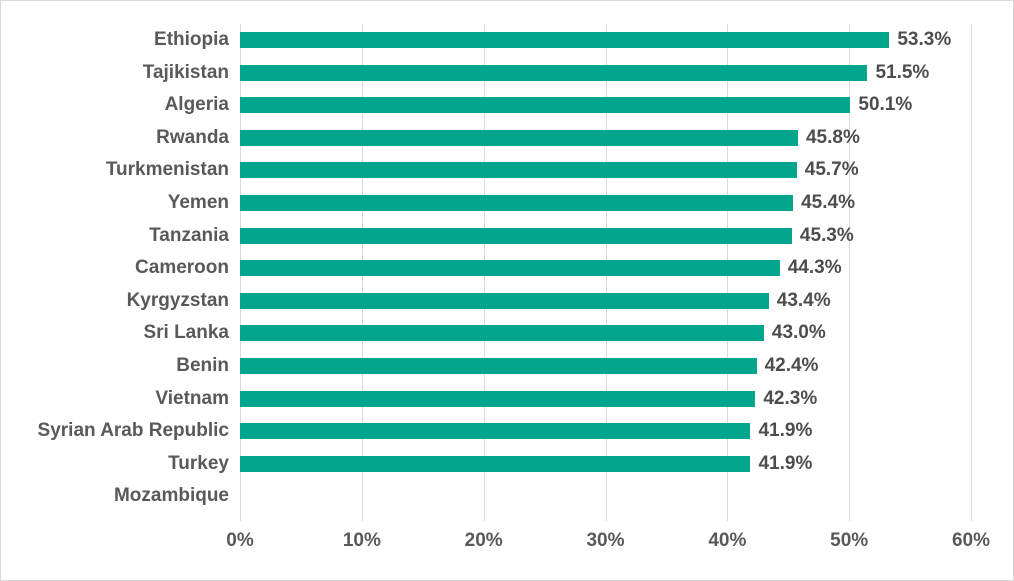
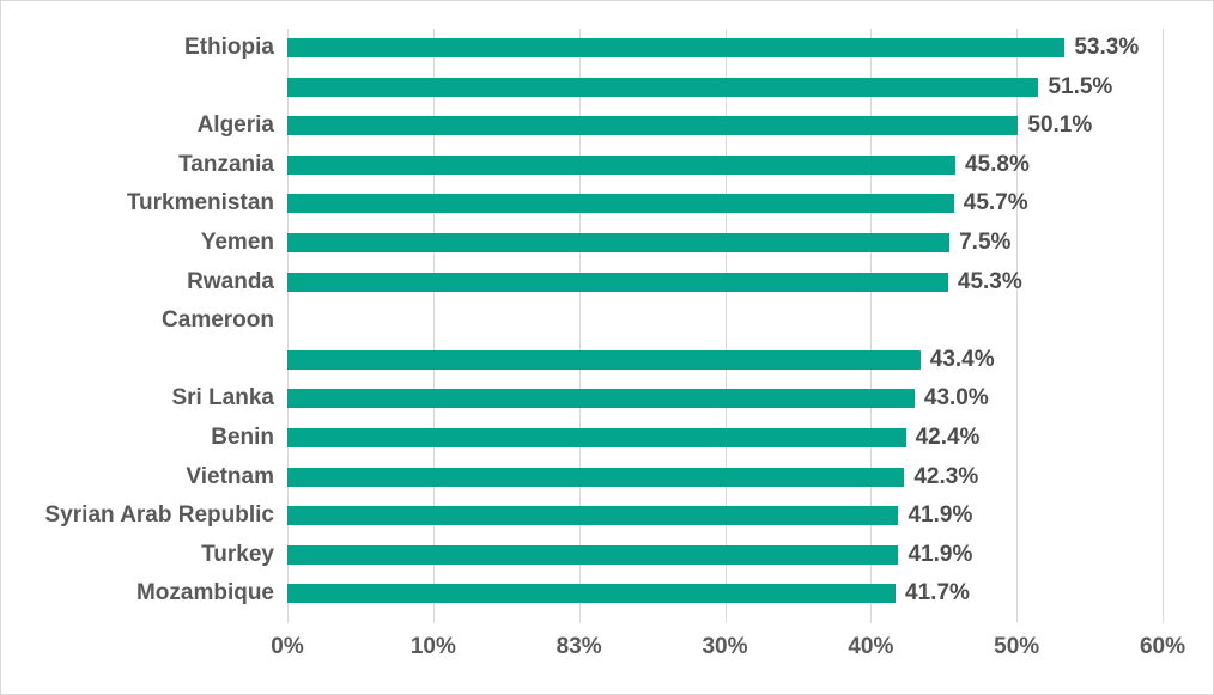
  53.3%
  51.5%
  50.1%
  45.8%
  45.7%
- 45.4%
+ 7.5%
  45.3%
- 44.3%
  43.4%
  43.0%
  42.4%
  42.3%
  41.9%
  41.9%
+ 41.7%
  Ethiopia
- Tajikistan
  Algeria
- Rwanda
+ Tanzania
  Turkmenistan
  Yemen
- Tanzania
+ Rwanda
  Cameroon
- Kyrgyzstan
  Sri Lanka
  Benin
  Vietnam
  Syrian Arab Republic
  Turkey
  Mozambique
  0%
  10%
- 20%
+ 83%
  30%
  40%
  50%
  60%
